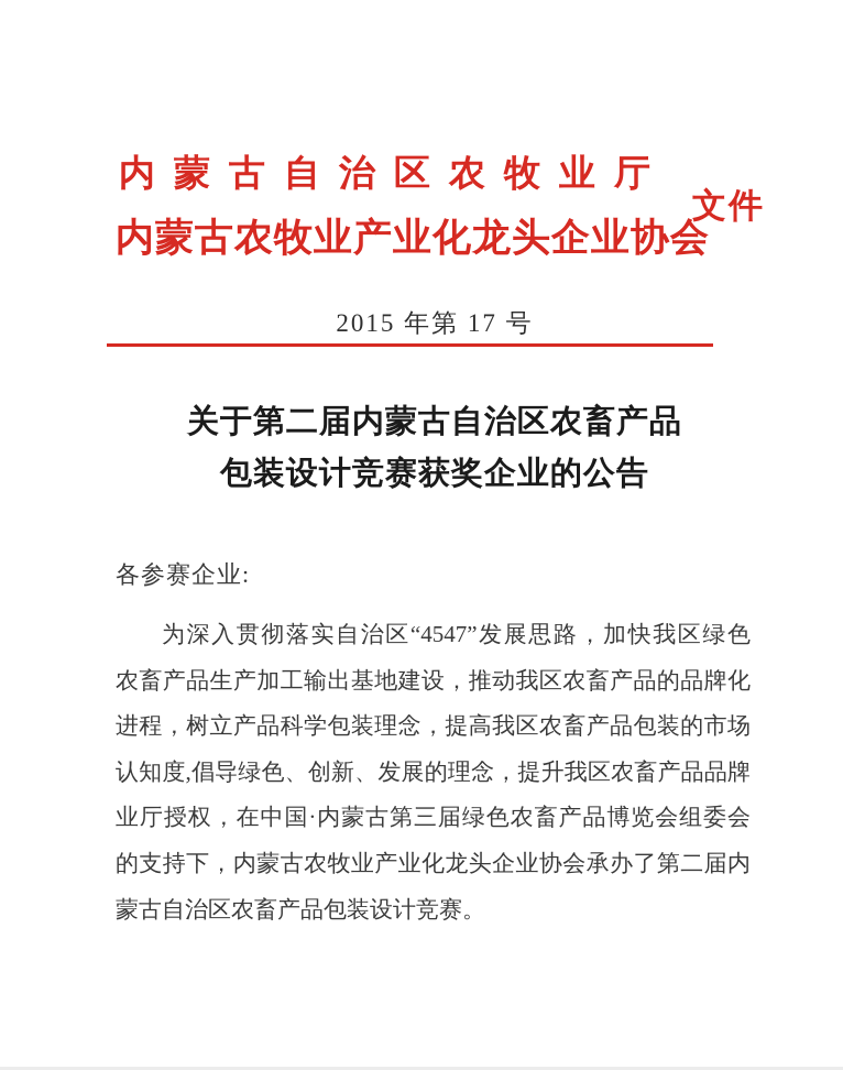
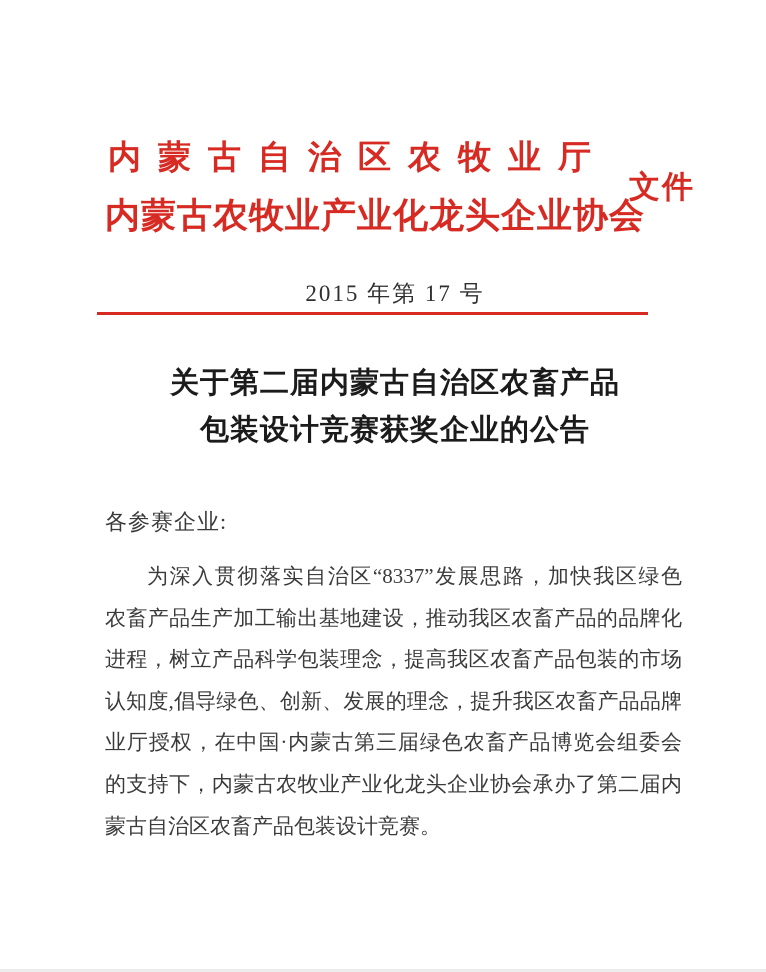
  内蒙古自治区农牧业厅
  内蒙古农牧业产业化龙头企业协会
  文件
  2015 年第 17 号
  关于第二届内蒙古自治区农畜产品
  包装设计竞赛获奖企业的公告
  各参赛企业:
- 为深入贯彻落实自治区“4547”发展思路，加快我区绿色
+ 为深入贯彻落实自治区“8337”发展思路，加快我区绿色
  农畜产品生产加工输出基地建设，推动我区农畜产品的品牌化
  进程，树立产品科学包装理念，提高我区农畜产品包装的市场
  认知度,倡导绿色、创新、发展的理念，提升我区农畜产品品牌
  业厅授权，在中国·内蒙古第三届绿色农畜产品博览会组委会
  的支持下，内蒙古农牧业产业化龙头企业协会承办了第二届内
  蒙古自治区农畜产品包装设计竞赛。
